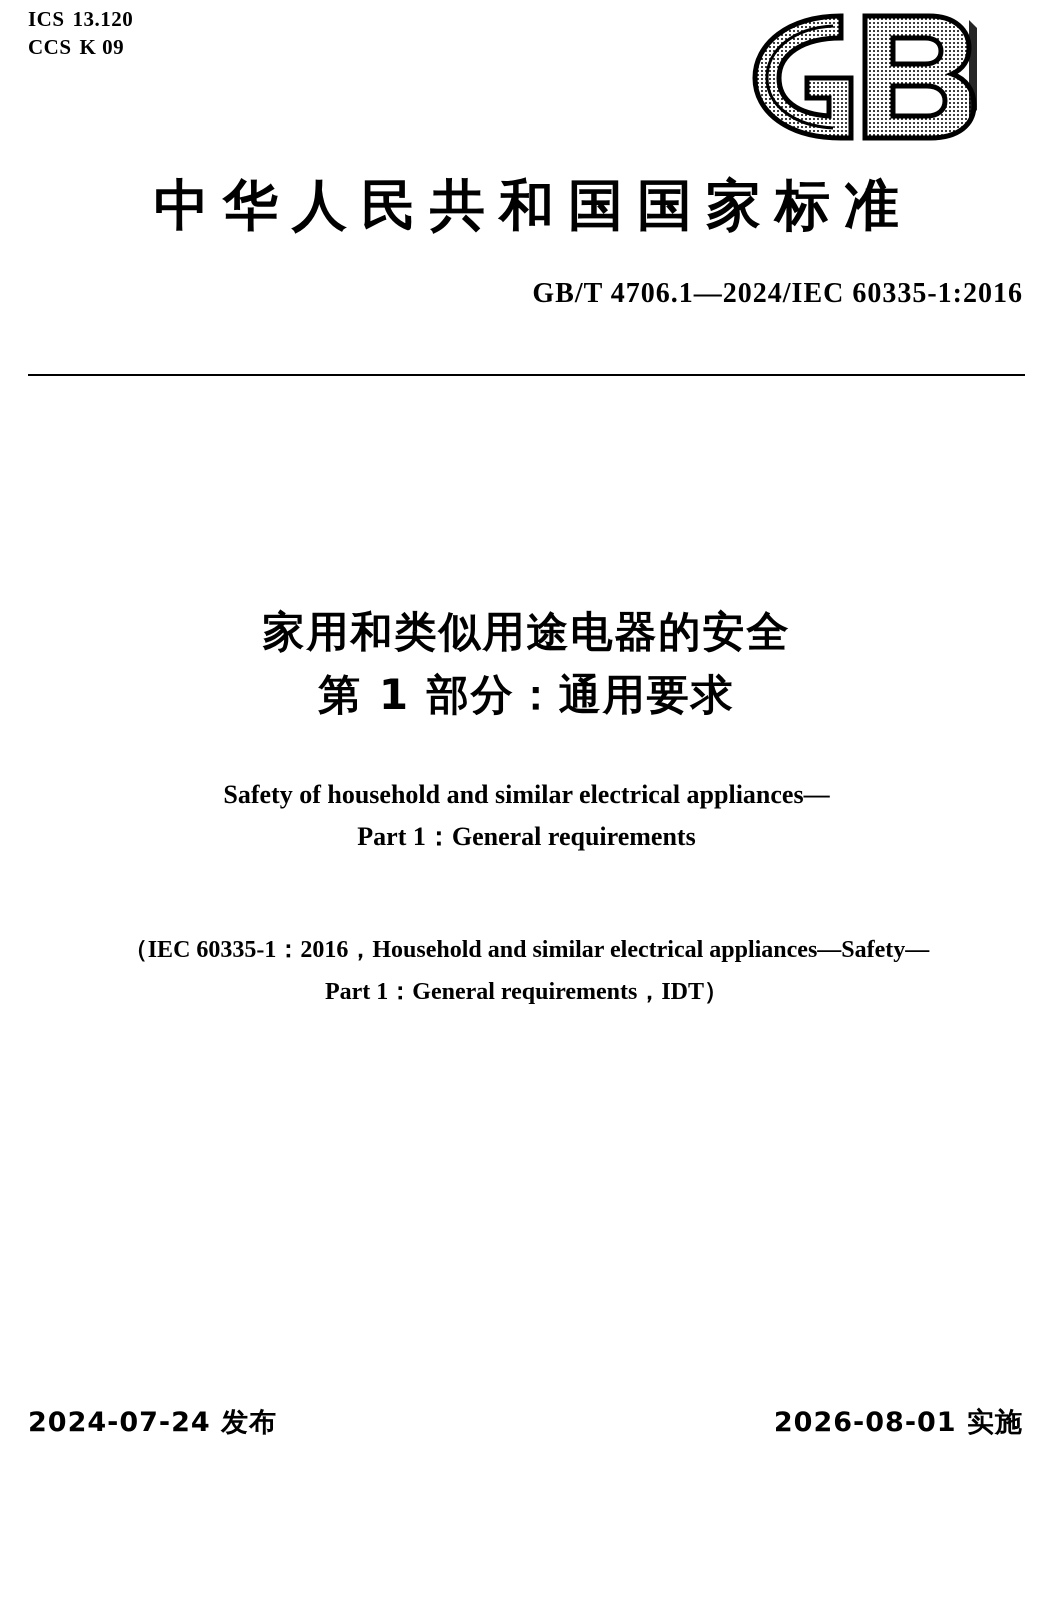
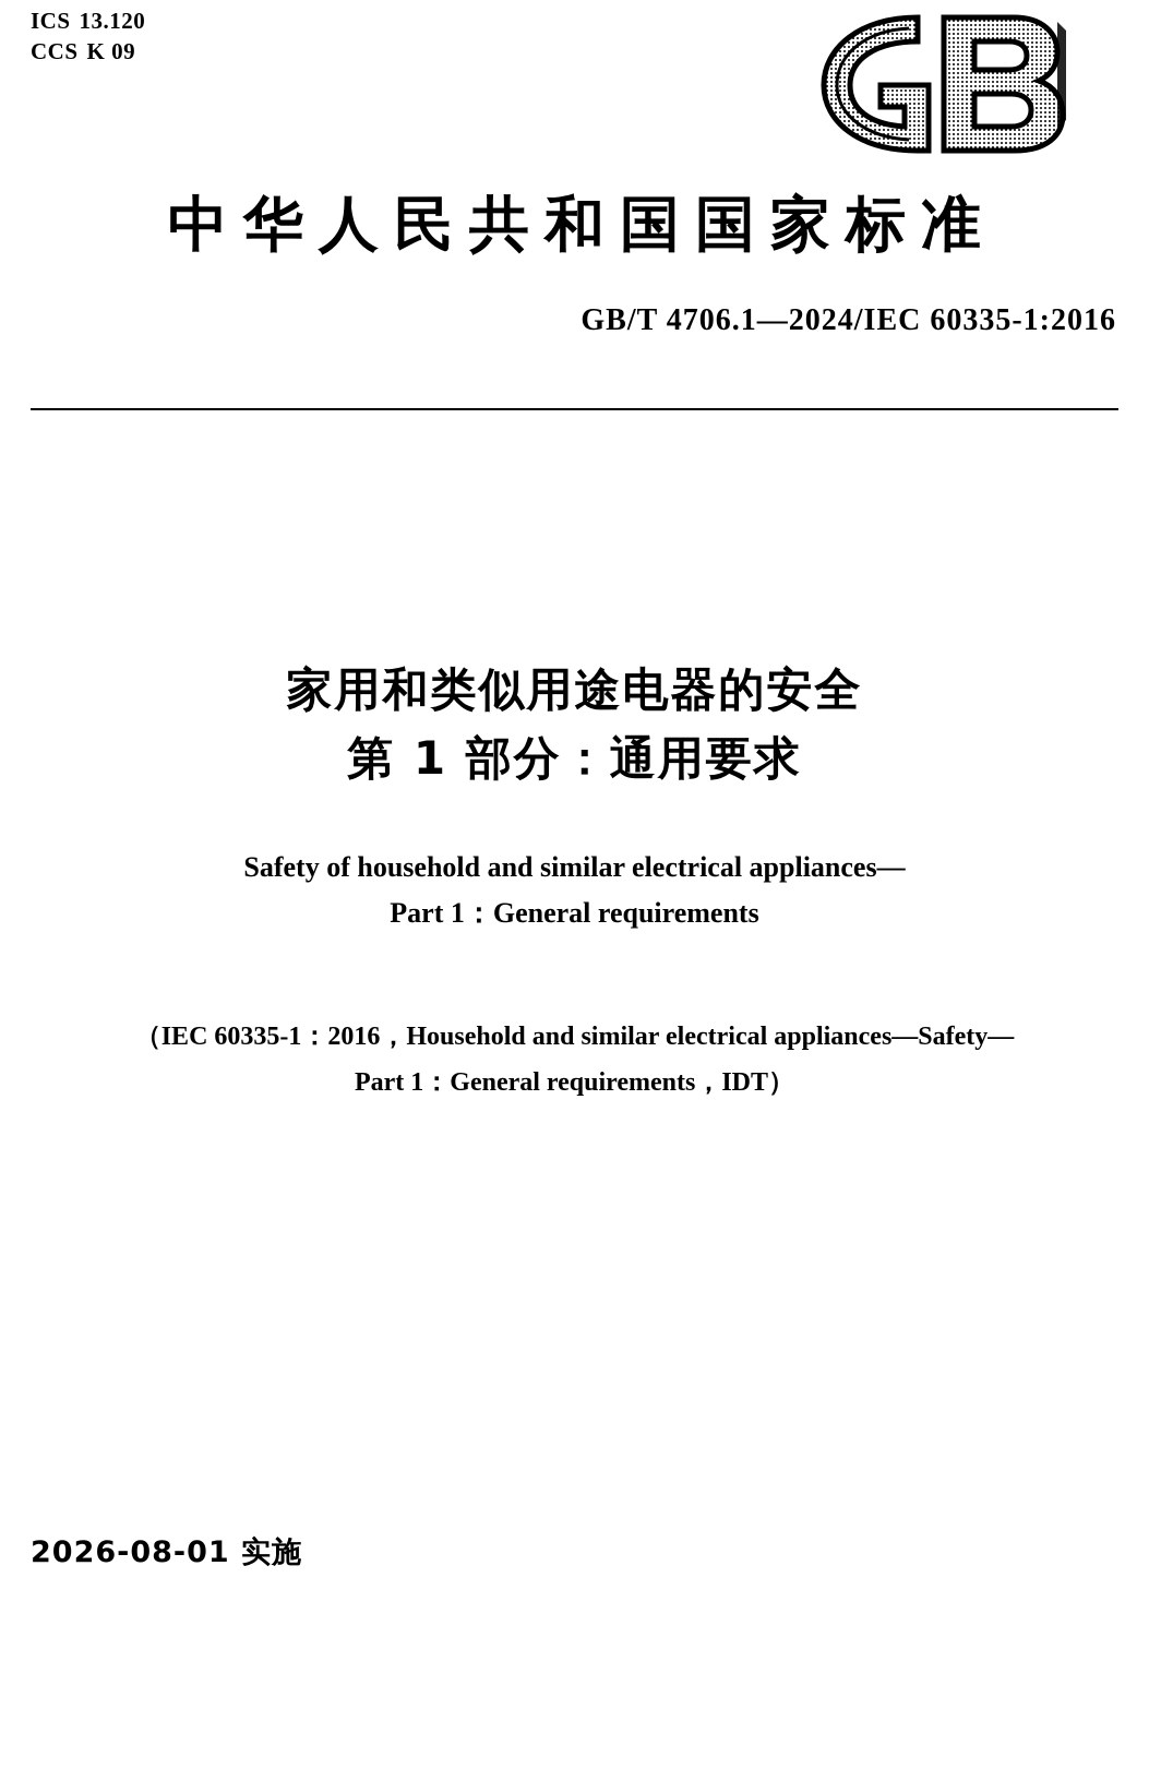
  ICS 13.120
  CCS K 09
  中华人民共和国国家标准
  GB/T 4706.1—2024/IEC 60335-1:2016
  家用和类似用途电器的安全
  第 1 部分：通用要求
  Safety of household and similar electrical appliances—
  Part 1：General requirements
  （IEC 60335-1：2016，Household and similar electrical appliances—Safety—
  Part 1：General requirements，IDT）
- 2024-07-24 发布
  2026-08-01 实施
